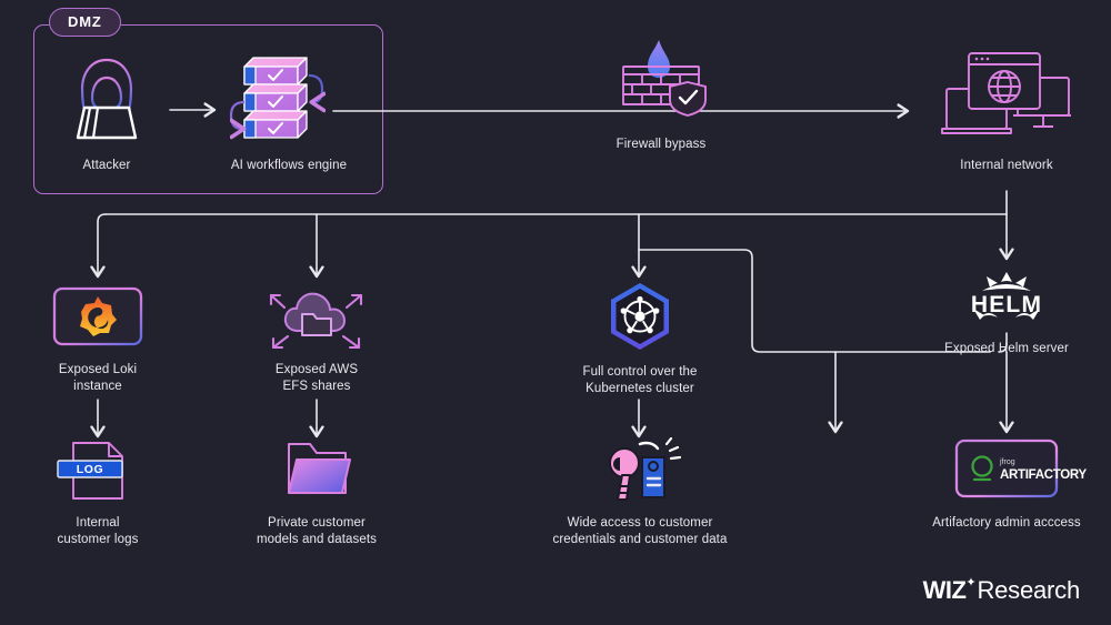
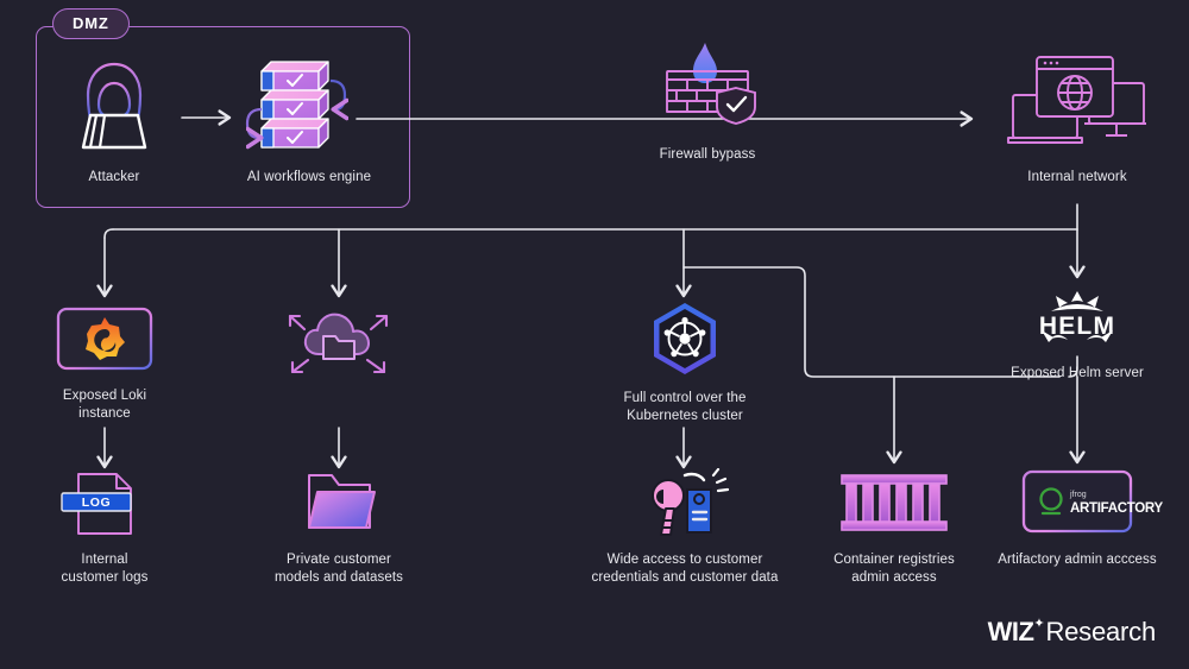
  DMZ
  Attacker
  AI workflows engine
  Firewall bypass
  Internal network
  Exposed Loki
  instance
- Exposed AWS
- EFS shares
  Full control over the
  Kubernetes cluster
  HELM
  Exposed Helm server
  LOG
  Internal
  customer logs
  Private customer
  models and datasets
  Wide access to customer
  credentials and customer data
+ Container registries
+ admin access
  ARTIFACTORY
  Artifactory admin acccess
  WIZ
  ✦
  Research
